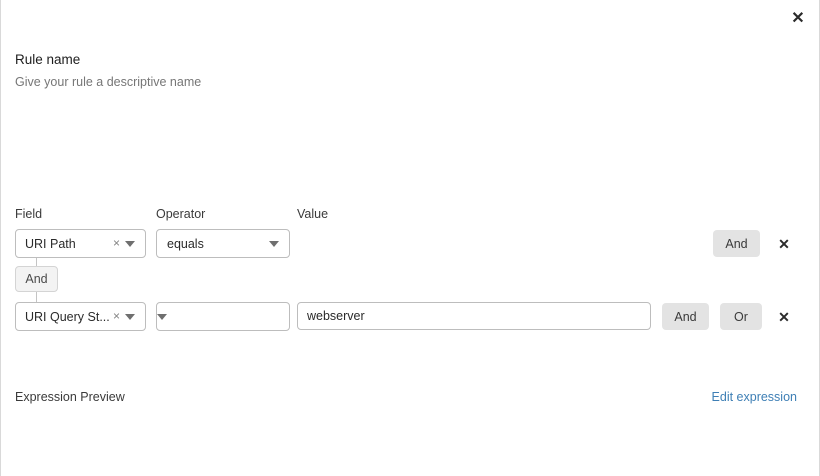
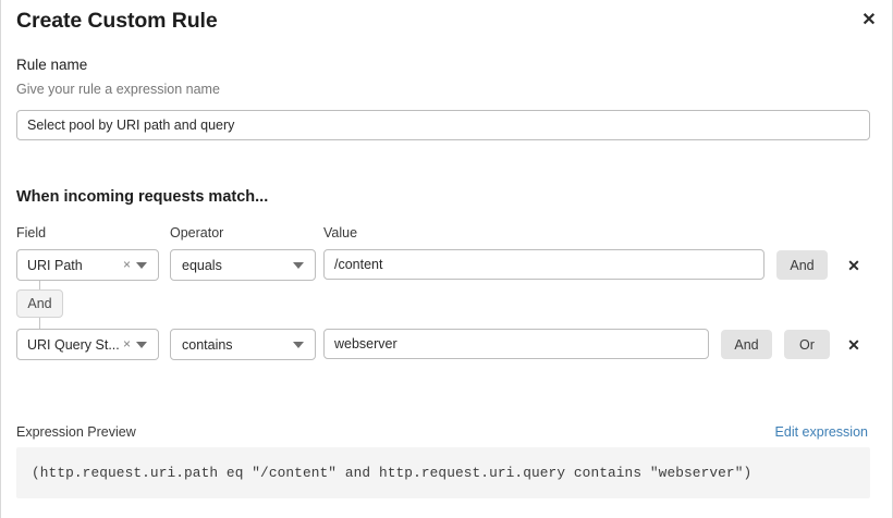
+ Create Custom Rule
  ✕
  Rule name
- Give your rule a descriptive name
+ Give your rule a expression name
+ Select pool by URI path and query
+ When incoming requests match...
  Field
  Operator
  Value
  URI Path
  ×
  equals
+ /content
  And
  ✕
  And
  URI Query St...
  ×
+ contains
  webserver
  And
  Or
  ✕
  Expression Preview
  Edit expression
+ (http.request.uri.path eq "/content" and http.request.uri.query contains "webserver")
